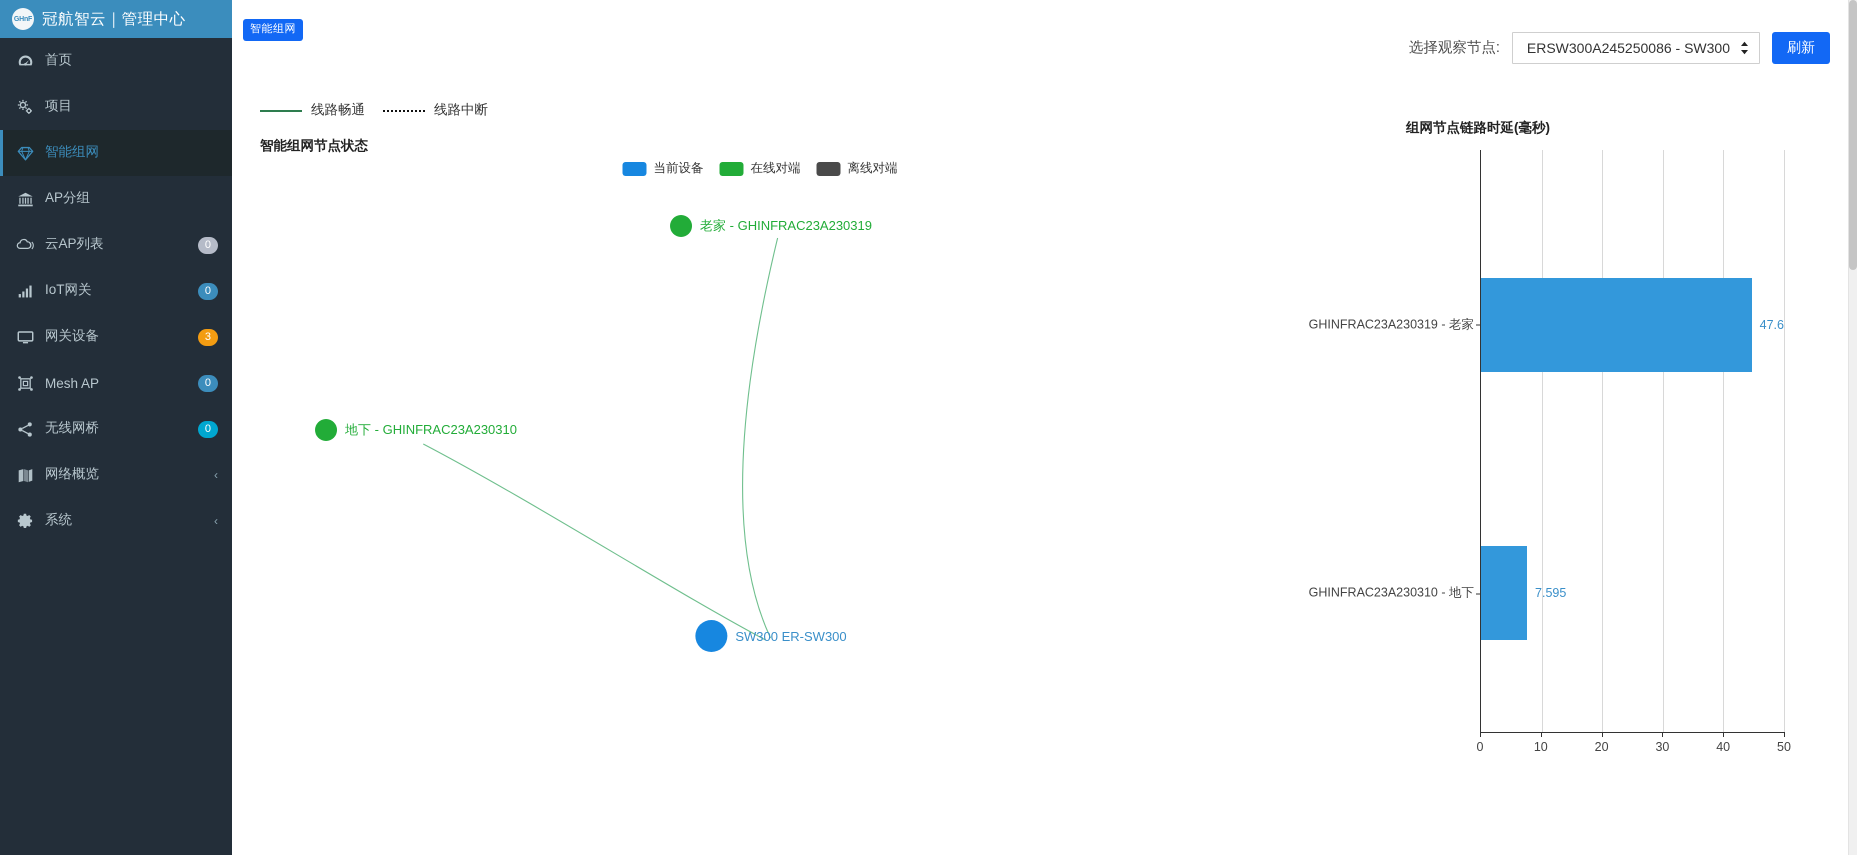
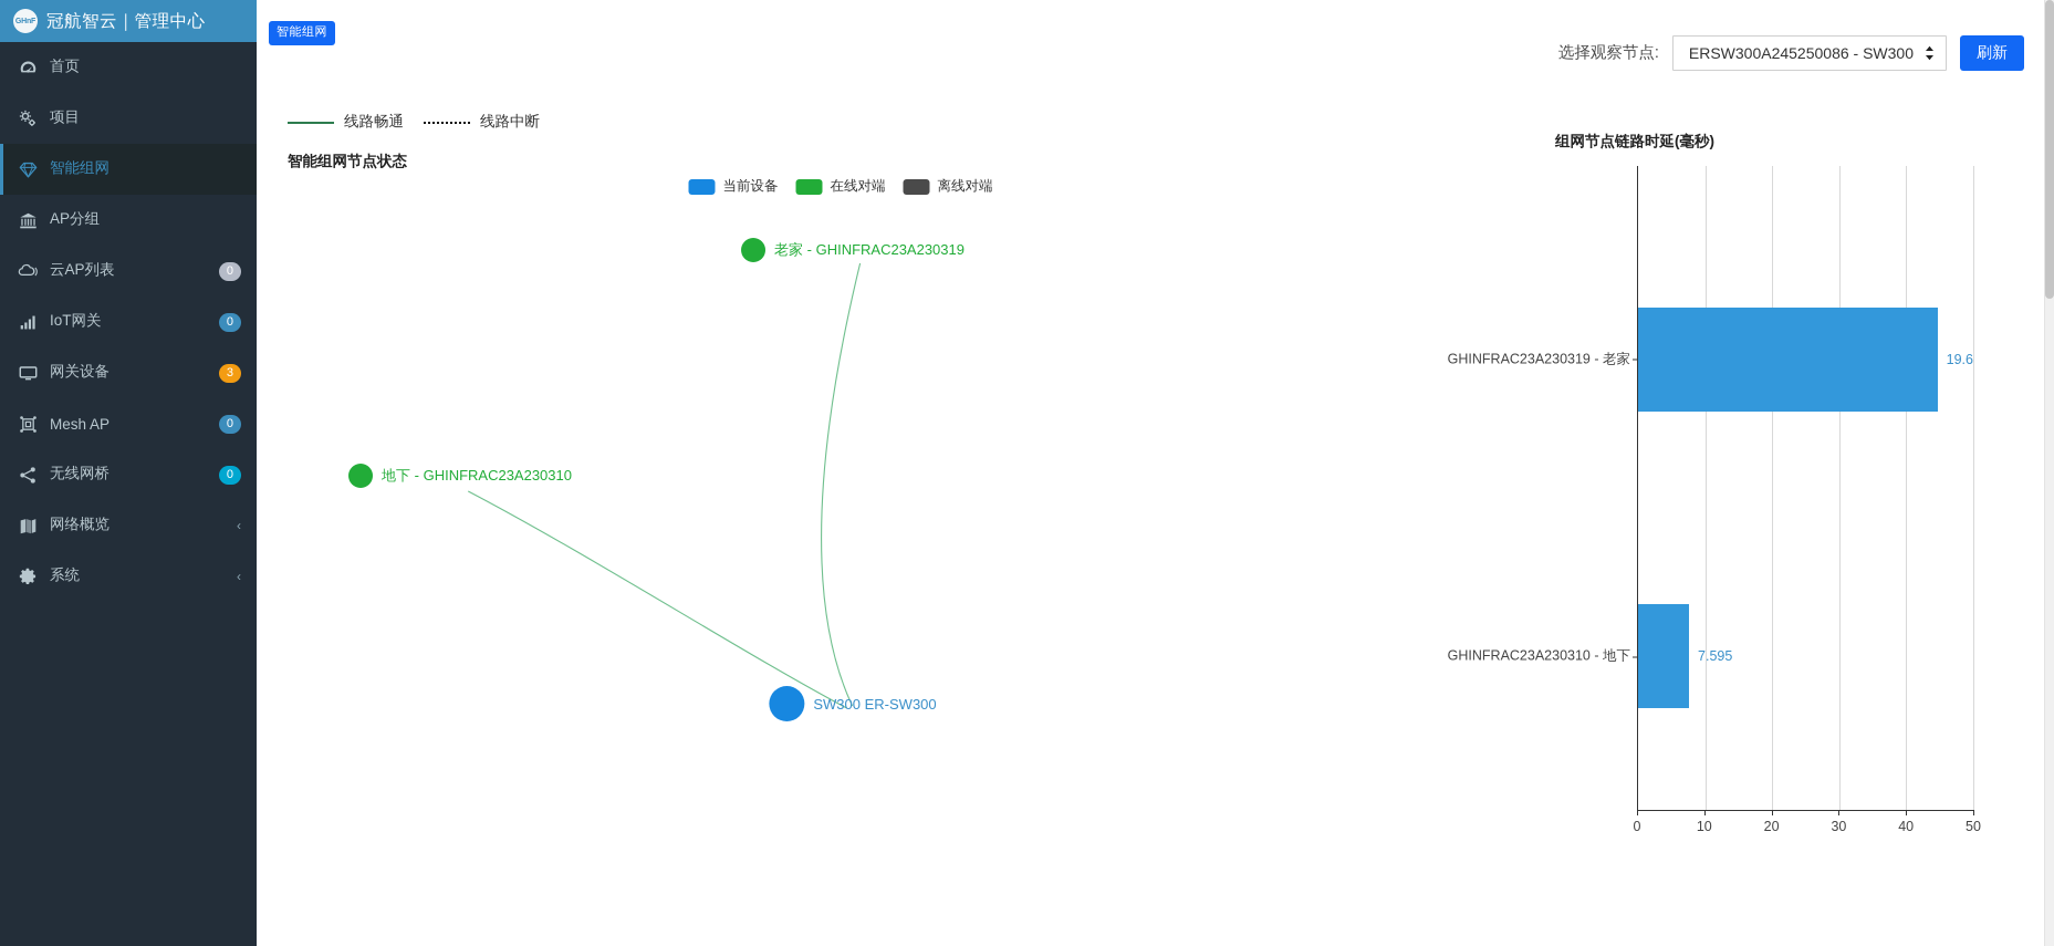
  冠航智云｜管理中心
  首页
  项目
  智能组网
  AP分组
  云AP列表
  0
  IoT网关
  0
  网关设备
  3
  Mesh AP
  0
  无线网桥
  0
  网络概览
  ‹
  系统
  ‹
  智能组网
  选择观察节点:
  ERSW300A245250086 - SW300
  刷新
  线路畅通
  线路中断
  智能组网节点状态
  当前设备
  在线对端
  离线对端
  老家 - GHINFRAC23A230319
  地下 - GHINFRAC23A230310
  SW300 ER-SW300
  组网节点链路时延(毫秒)
  GHINFRAC23A230319 - 老家
- 47.6
+ 19.6
  GHINFRAC23A230310 - 地下
  7.595
  0
  10
  20
  30
  40
  50
